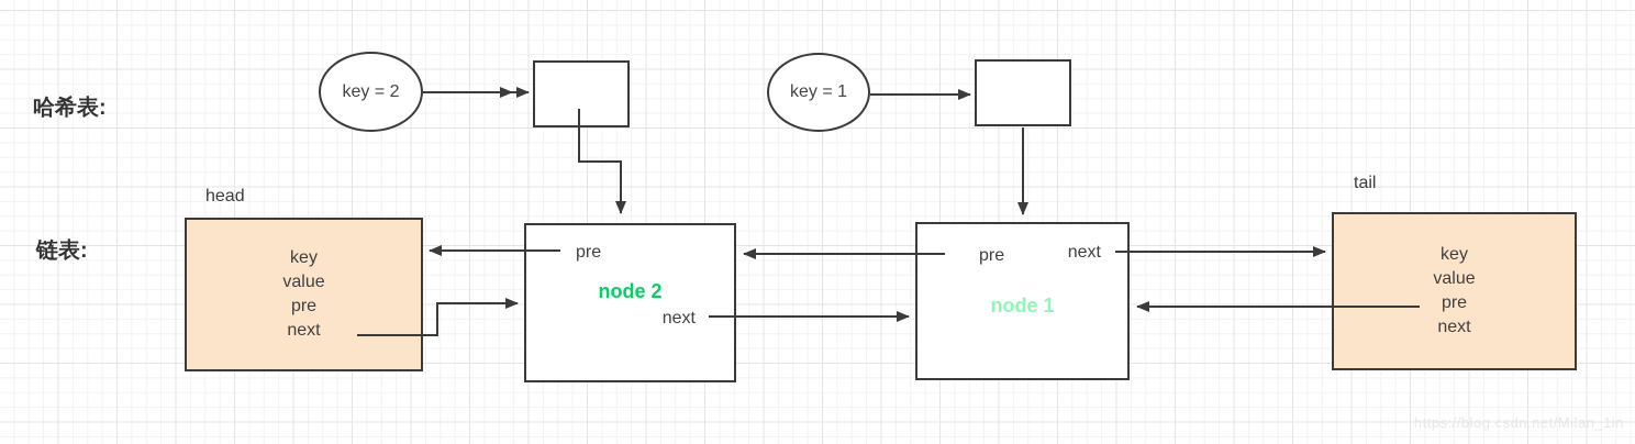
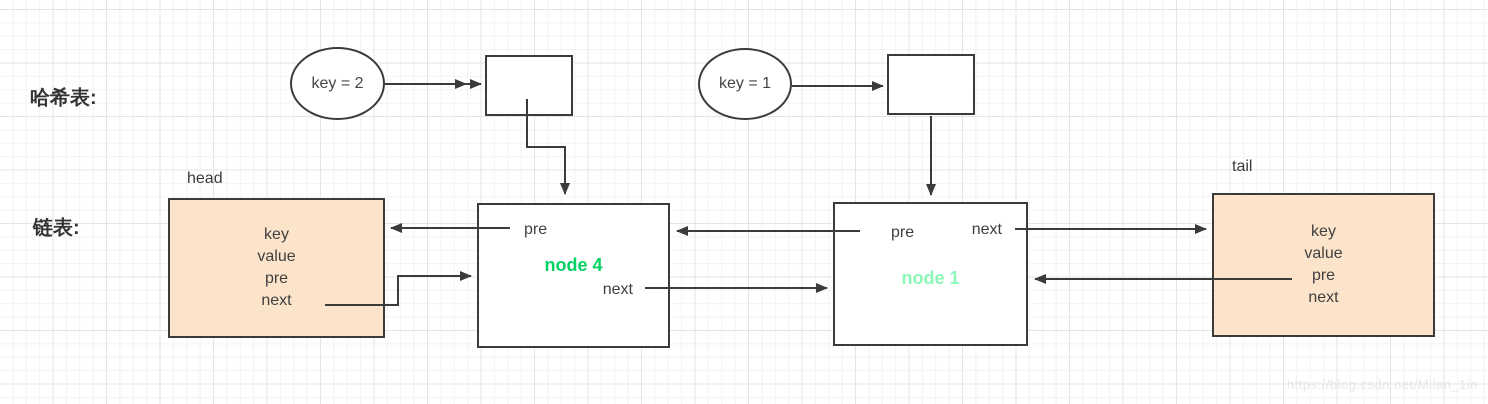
  哈希表:
  链表:
  key = 2
  key = 1
  head
  key
  value
  pre
  next
  pre
- node 2
+ node 4
  next
  pre
  next
  node 1
  tail
  key
  value
  pre
  next
  https://blog.csdn.net/Milan_1in
